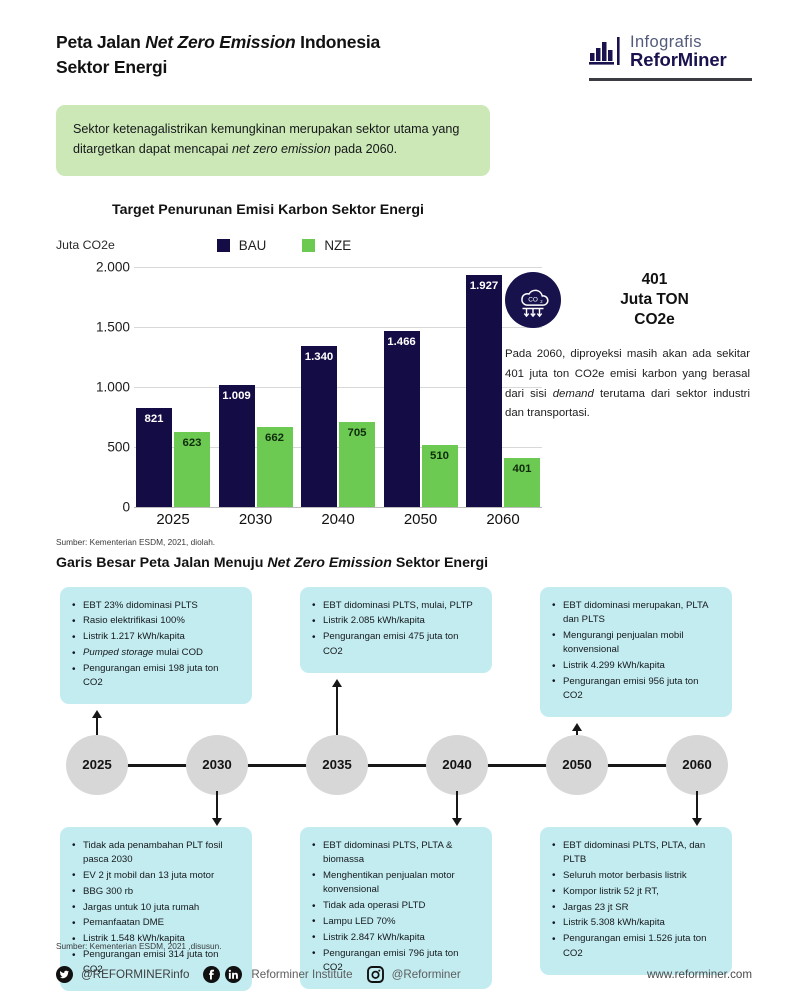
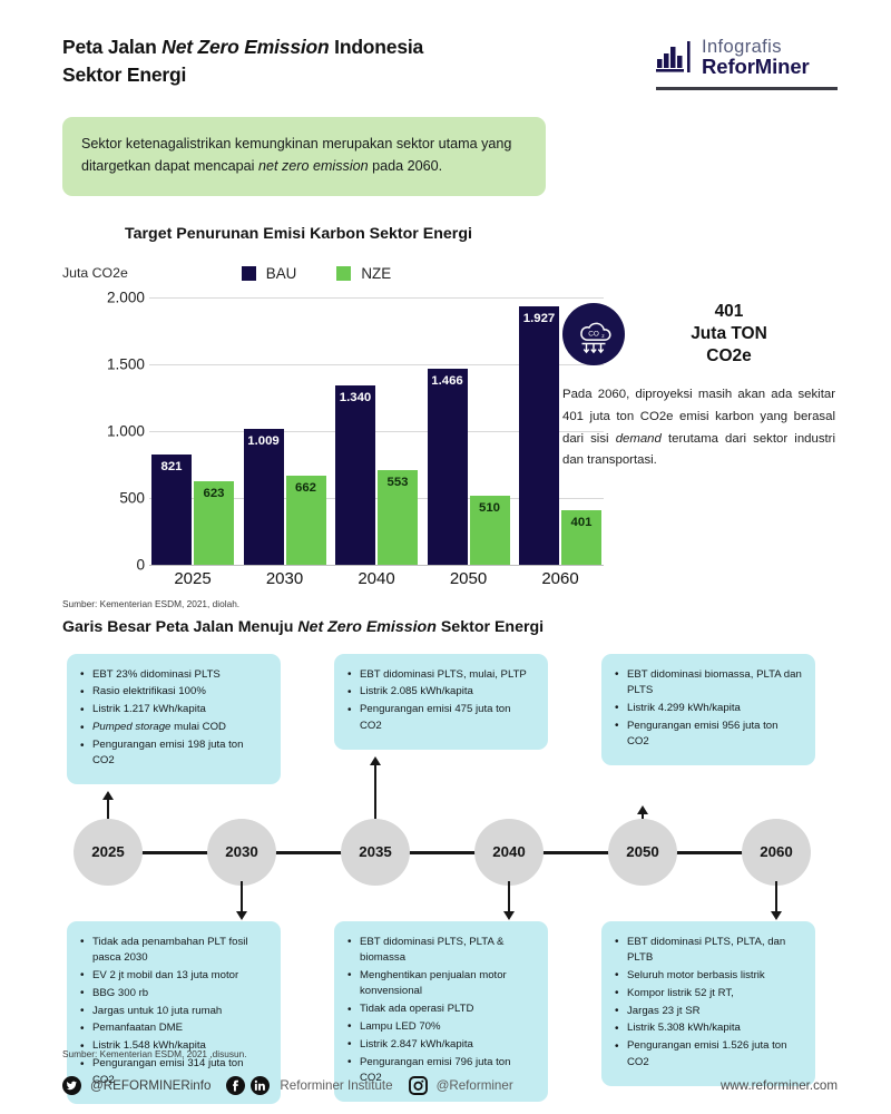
  Peta Jalan Net Zero Emission Indonesia
  Sektor Energi
  Infografis
  ReforMiner
  Sektor ketenagalistrikan kemungkinan merupakan sektor utama yang ditargetkan dapat mencapai net zero emission pada 2060.
  Target Penurunan Emisi Karbon Sektor Energi
  Juta CO2e
  BAU
  NZE
  0
  500
  1.000
  1.500
  2.000
  821
  623
  1.009
  662
  1.340
- 705
+ 553
  1.466
  510
  1.927
  401
  2025
  2030
  2040
  2050
  2060
  Sumber: Kementerian ESDM, 2021, diolah.
  401
  Juta TON
  CO2e
  Pada 2060, diproyeksi masih akan ada sekitar 401 juta ton CO2e emisi karbon yang berasal dari sisi demand terutama dari sektor industri dan transportasi.
  Garis Besar Peta Jalan Menuju Net Zero Emission Sektor Energi
  2025
  2030
  2035
  2040
  2050
  2060
  EBT 23% didominasi PLTS
  Rasio elektrifikasi 100%
  Listrik 1.217 kWh/kapita
  Pumped storage mulai COD
  Pengurangan emisi 198 juta ton CO2
  EBT didominasi PLTS, mulai, PLTP
  Listrik 2.085 kWh/kapita
  Pengurangan emisi 475 juta ton CO2
- EBT didominasi merupakan, PLTA dan PLTS
+ EBT didominasi biomassa, PLTA dan PLTS
- Mengurangi penjualan mobil konvensional
  Listrik 4.299 kWh/kapita
  Pengurangan emisi 956 juta ton CO2
  Tidak ada penambahan PLT fosil pasca 2030
  EV 2 jt mobil dan 13 juta motor
  BBG 300 rb
  Jargas untuk 10 juta rumah
  Pemanfaatan DME
  Listrik 1.548 kWh/kapita
  Pengurangan emisi 314 juta ton CO2
  EBT didominasi PLTS, PLTA & biomassa
  Menghentikan penjualan motor konvensional
  Tidak ada operasi PLTD
  Lampu LED 70%
  Listrik 2.847 kWh/kapita
  Pengurangan emisi 796 juta ton CO2
  EBT didominasi PLTS, PLTA, dan PLTB
  Seluruh motor berbasis listrik
  Kompor listrik 52 jt RT,
  Jargas 23 jt SR
  Listrik 5.308 kWh/kapita
  Pengurangan emisi 1.526 juta ton CO2
  Sumber: Kementerian ESDM, 2021 ,disusun.
  @REFORMINERinfo
  Reforminer Institute
  @Reforminer
  www.reforminer.com
